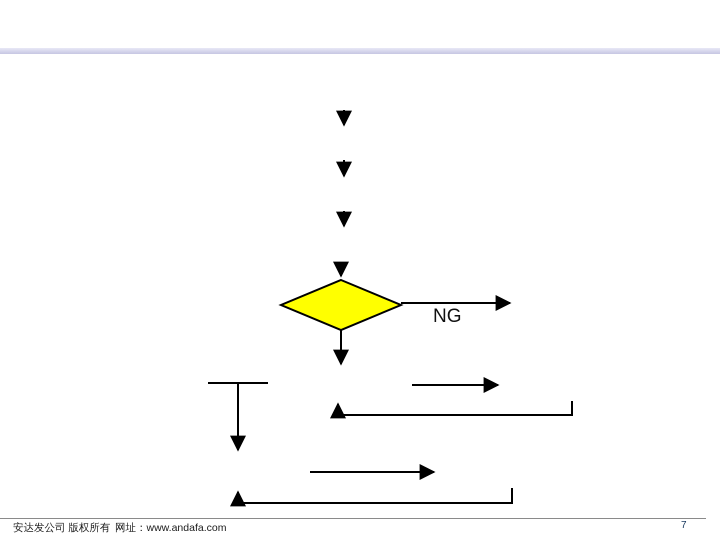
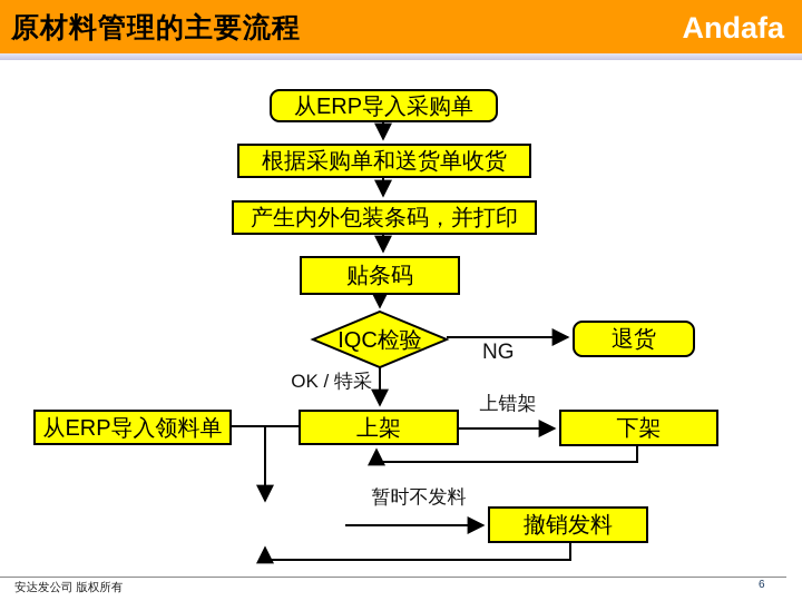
+ 原材料管理的主要流程
+ Andafa
+ 从ERP导入采购单
+ 根据采购单和送货单收货
+ 产生内外包装条码，并打印
+ 贴条码
+ IQC检验
+ 退货
+ 从ERP导入领料单
+ 上架
+ 下架
+ 撤销发料
  NG
+ OK / 特采
+ 上错架
+ 暂时不发料
  安达发公司 版权所有
- 网址：www.andafa.com
- 7
+ 6
